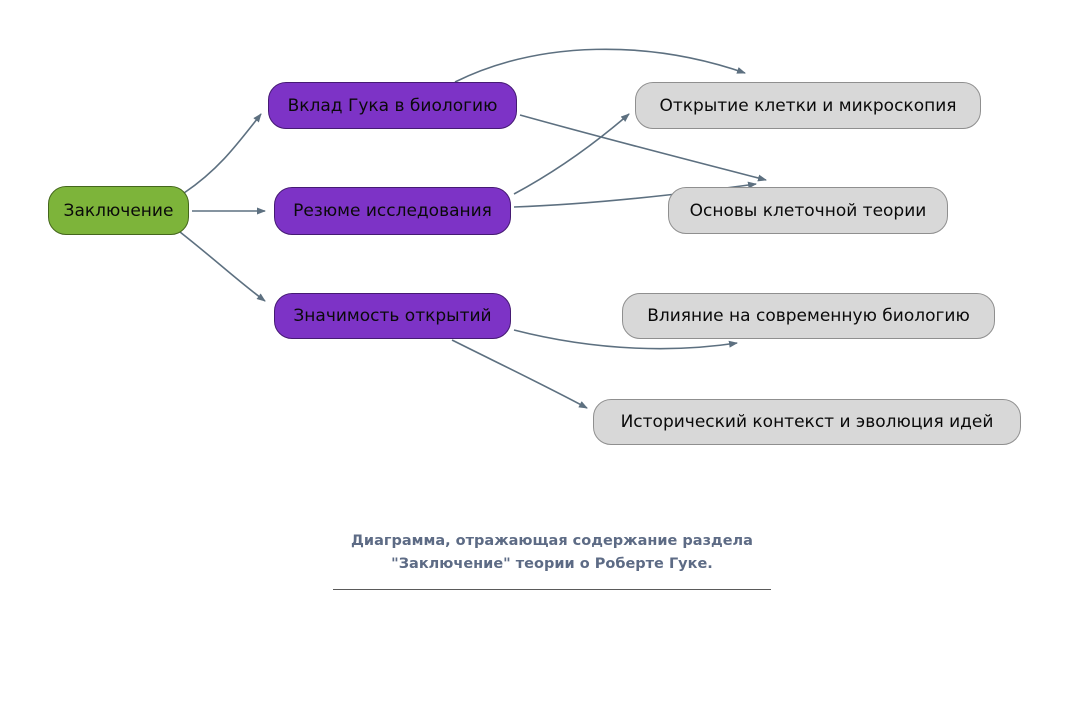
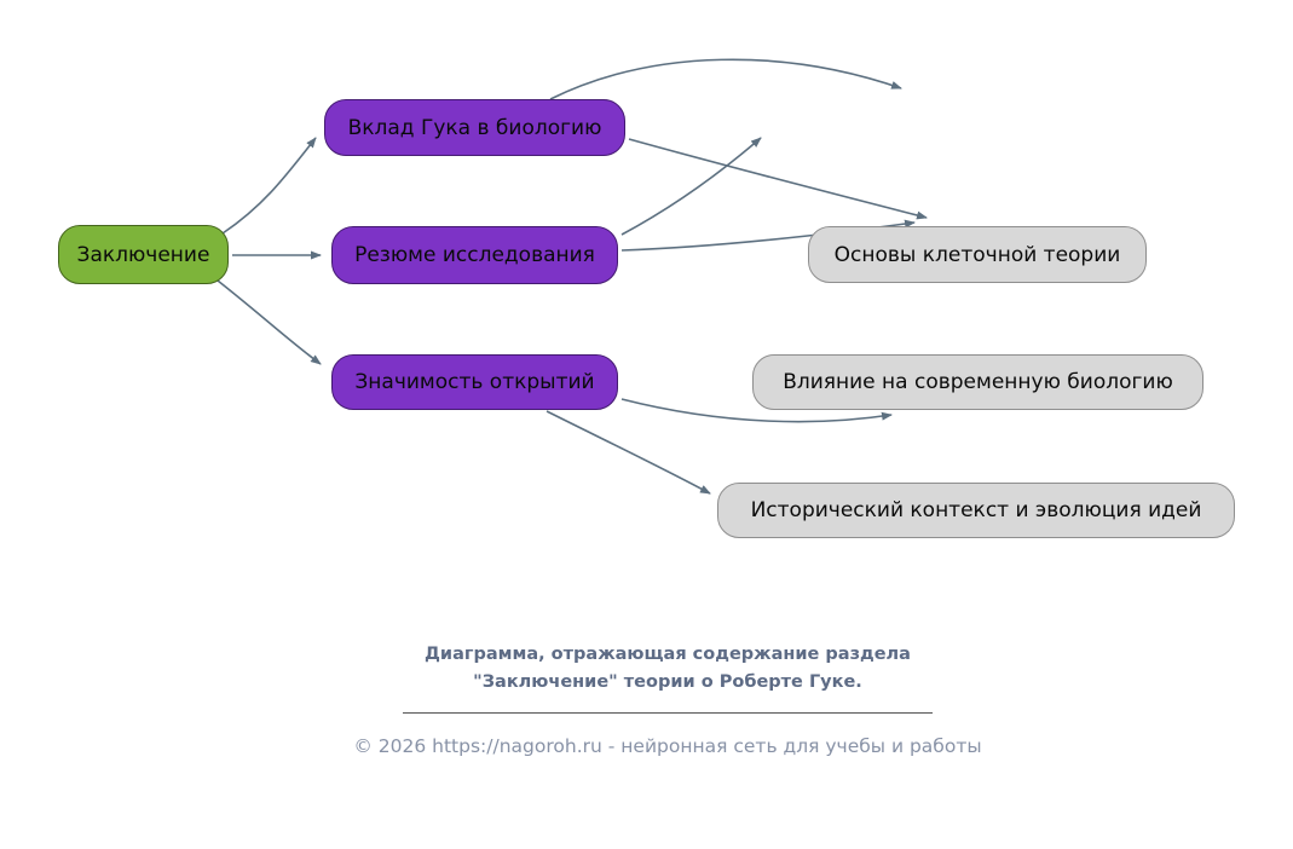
  Заключение
  Вклад Гука в биологию
  Резюме исследования
  Значимость открытий
- Открытие клетки и микроскопия
  Основы клеточной теории
  Влияние на современную биологию
  Исторический контекст и эволюция идей
  Диаграмма, отражающая содержание раздела
  "Заключение" теории о Роберте Гуке.
+ © 2026 https://nagoroh.ru - нейронная сеть для учебы и работы
